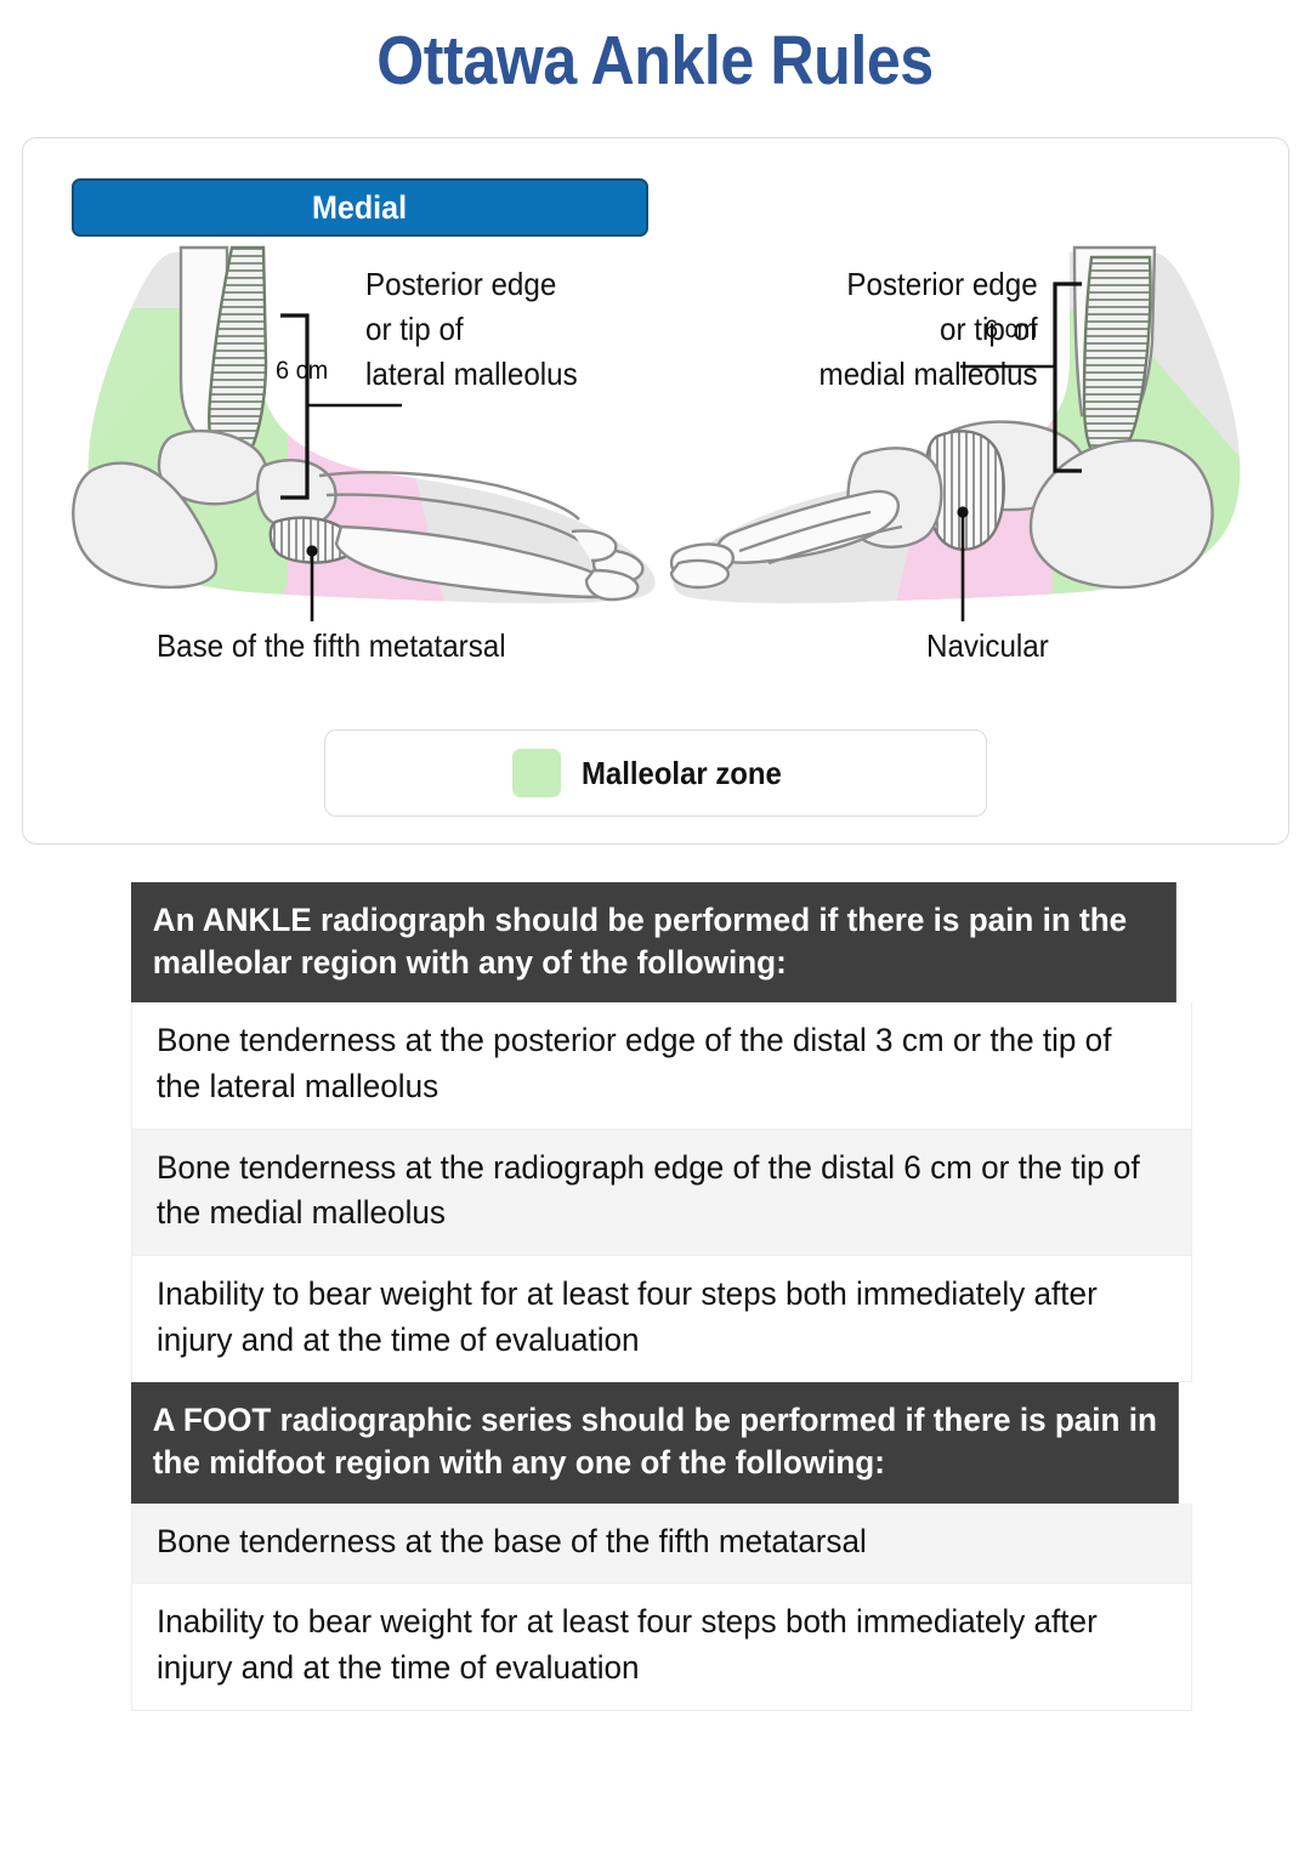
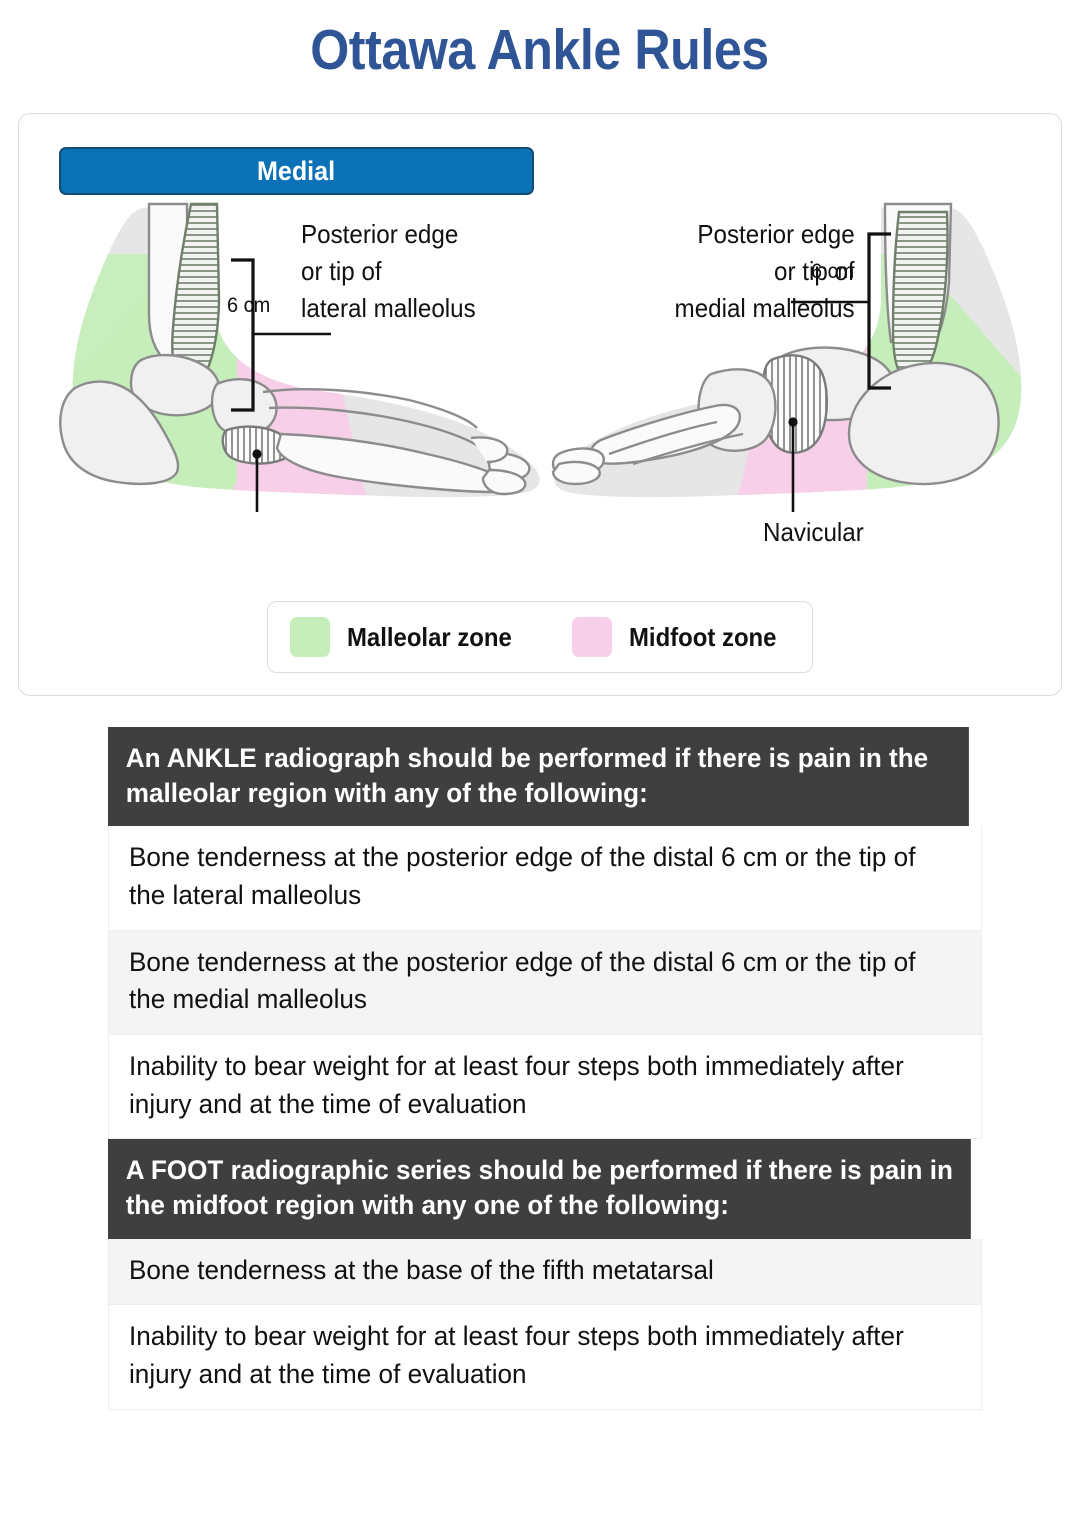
  Ottawa Ankle Rules
  Medial
  Posterior edge
  or tip of
  lateral malleolus
  6 cm
- Base of the fifth metatarsal
  Posterior edge
  or tip of
  medial malleolus
  6 cm
  Navicular
  Malleolar zone
+ Midfoot zone
  An ANKLE radiograph should be performed if there is pain in the malleolar region with any of the following:
- Bone tenderness at the posterior edge of the distal 3 cm or the tip of the lateral malleolus
+ Bone tenderness at the posterior edge of the distal 6 cm or the tip of the lateral malleolus
- Bone tenderness at the radiograph edge of the distal 6 cm or the tip of the medial malleolus
+ Bone tenderness at the posterior edge of the distal 6 cm or the tip of the medial malleolus
  Inability to bear weight for at least four steps both immediately after injury and at the time of evaluation
  A FOOT radiographic series should be performed if there is pain in the midfoot region with any one of the following:
  Bone tenderness at the base of the fifth metatarsal
  Inability to bear weight for at least four steps both immediately after injury and at the time of evaluation
